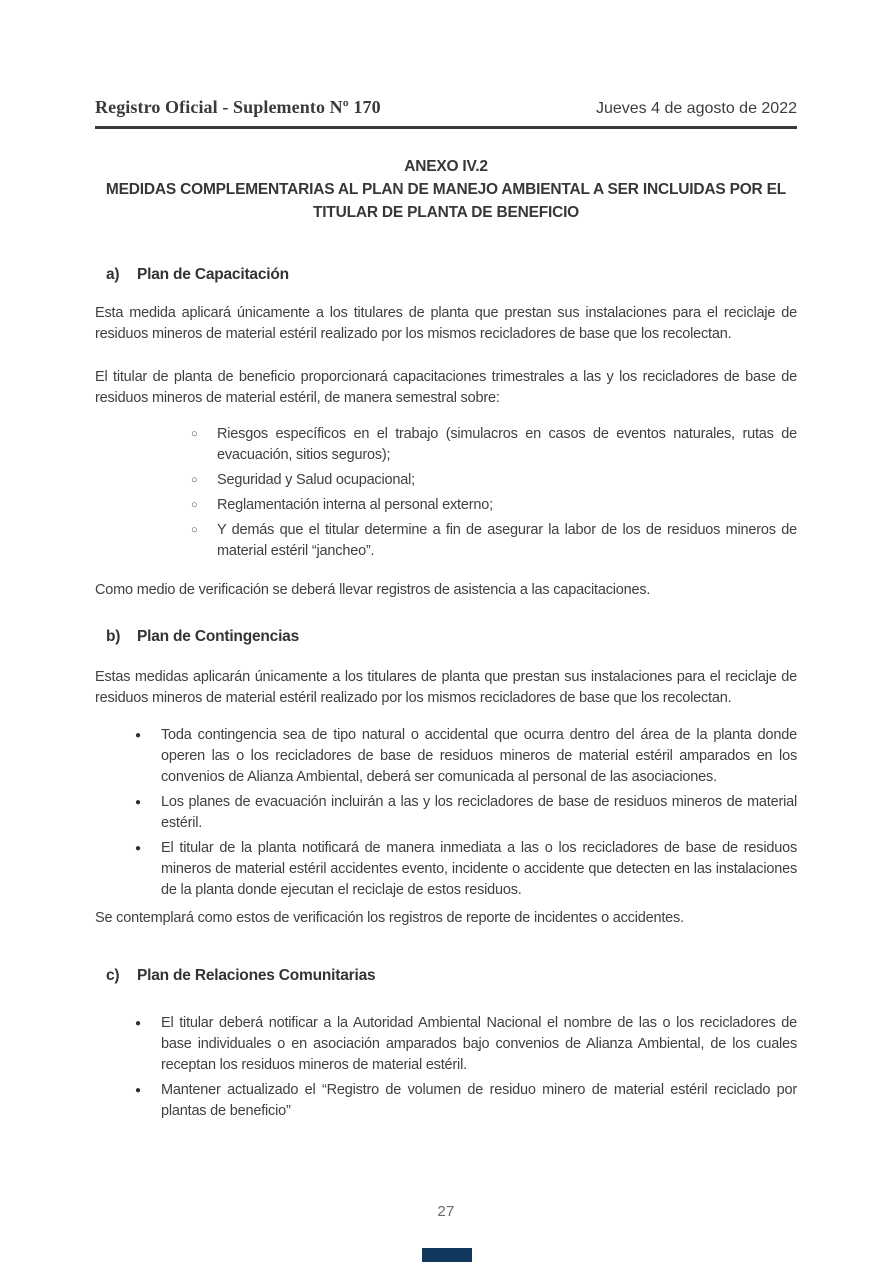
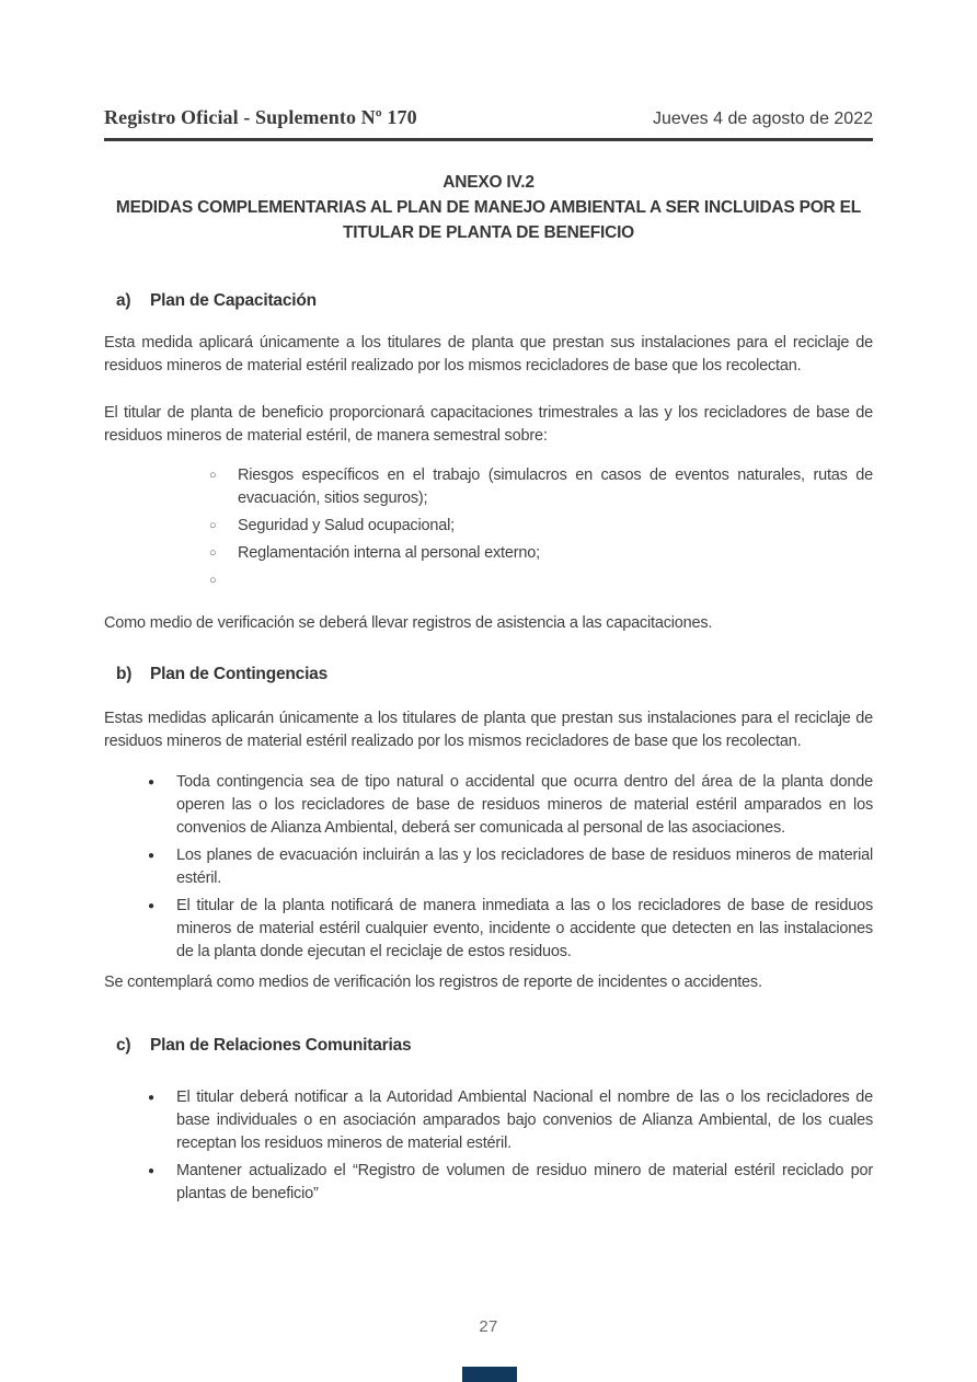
  Registro Oficial - Suplemento Nº 170
  Jueves 4 de agosto de 2022
  ANEXO IV.2
  MEDIDAS COMPLEMENTARIAS AL PLAN DE MANEJO AMBIENTAL A SER INCLUIDAS POR EL TITULAR DE PLANTA DE BENEFICIO
  a)
  Plan de Capacitación
  Esta medida aplicará únicamente a los titulares de planta que prestan sus instalaciones para el reciclaje de residuos mineros de material estéril realizado por los mismos recicladores de base que los recolectan.
  El titular de planta de beneficio proporcionará capacitaciones trimestrales a las y los recicladores de base de residuos mineros de material estéril, de manera semestral sobre:
  ○
  Riesgos específicos en el trabajo (simulacros en casos de eventos naturales, rutas de evacuación, sitios seguros);
  ○
  Seguridad y Salud ocupacional;
  ○
  Reglamentación interna al personal externo;
  ○
- Y demás que el titular determine a fin de asegurar la labor de los de residuos mineros de material estéril “jancheo”.
  Como medio de verificación se deberá llevar registros de asistencia a las capacitaciones.
  b)
  Plan de Contingencias
  Estas medidas aplicarán únicamente a los titulares de planta que prestan sus instalaciones para el reciclaje de residuos mineros de material estéril realizado por los mismos recicladores de base que los recolectan.
  ●
  Toda contingencia sea de tipo natural o accidental que ocurra dentro del área de la planta donde operen las o los recicladores de base de residuos mineros de material estéril amparados en los convenios de Alianza Ambiental, deberá ser comunicada al personal de las asociaciones.
  ●
  Los planes de evacuación incluirán a las y los recicladores de base de residuos mineros de material estéril.
  ●
- El titular de la planta notificará de manera inmediata a las o los recicladores de base de residuos mineros de material estéril accidentes evento, incidente o accidente que detecten en las instalaciones de la planta donde ejecutan el reciclaje de estos residuos.
+ El titular de la planta notificará de manera inmediata a las o los recicladores de base de residuos mineros de material estéril cualquier evento, incidente o accidente que detecten en las instalaciones de la planta donde ejecutan el reciclaje de estos residuos.
- Se contemplará como estos de verificación los registros de reporte de incidentes o accidentes.
+ Se contemplará como medios de verificación los registros de reporte de incidentes o accidentes.
  c)
  Plan de Relaciones Comunitarias
  ●
  El titular deberá notificar a la Autoridad Ambiental Nacional el nombre de las o los recicladores de base individuales o en asociación amparados bajo convenios de Alianza Ambiental, de los cuales receptan los residuos mineros de material estéril.
  ●
  Mantener actualizado el “Registro de volumen de residuo minero de material estéril reciclado por plantas de beneficio”
  27
